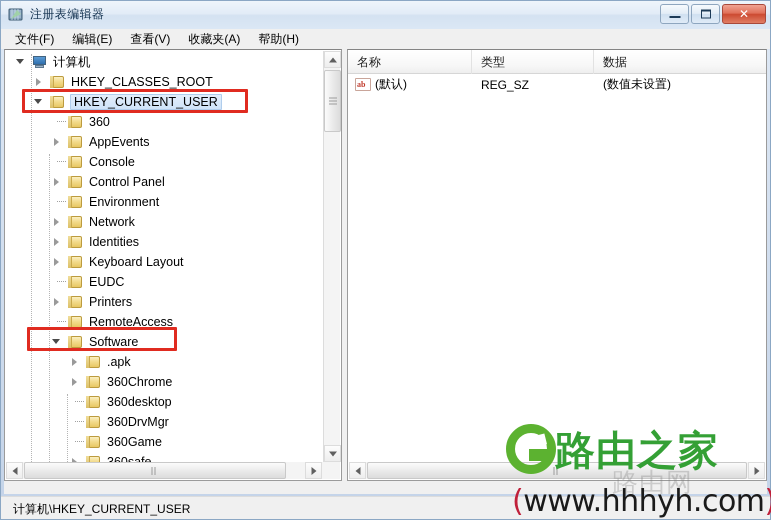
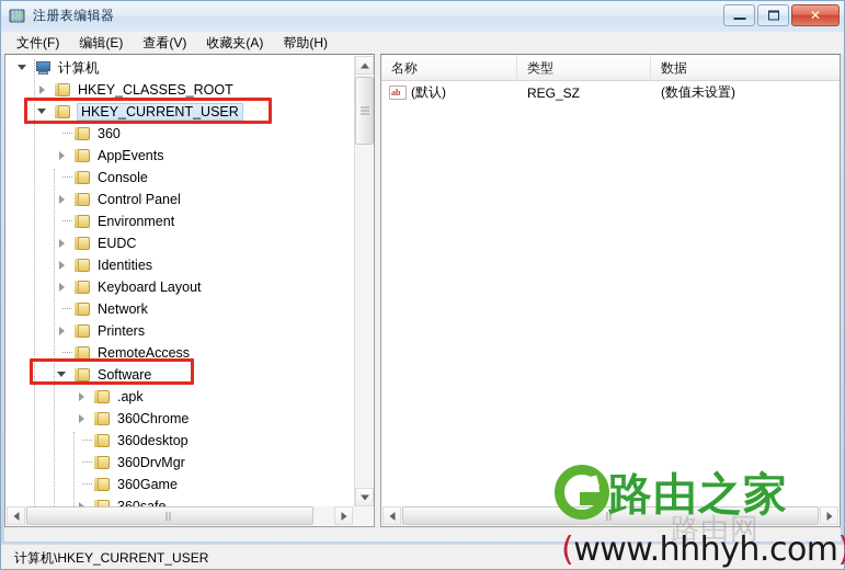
  注册表编辑器
  ✕
  文件(F)
  编辑(E)
  查看(V)
  收藏夹(A)
  帮助(H)
  计算机
  HKEY_CLASSES_ROOT
  HKEY_CURRENT_USER
  360
  AppEvents
  Console
  Control Panel
  Environment
- Network
+ EUDC
  Identities
  Keyboard Layout
- EUDC
+ Network
  Printers
  RemoteAccess
  Software
  .apk
  360Chrome
  360desktop
  360DrvMgr
  360Game
  名称
  类型
  数据
  ab
  (默认)
  REG_SZ
  (数值未设置)
  计算机\HKEY_CURRENT_USER
  路由之家
  路由网
  (www.hhhyh.com)
